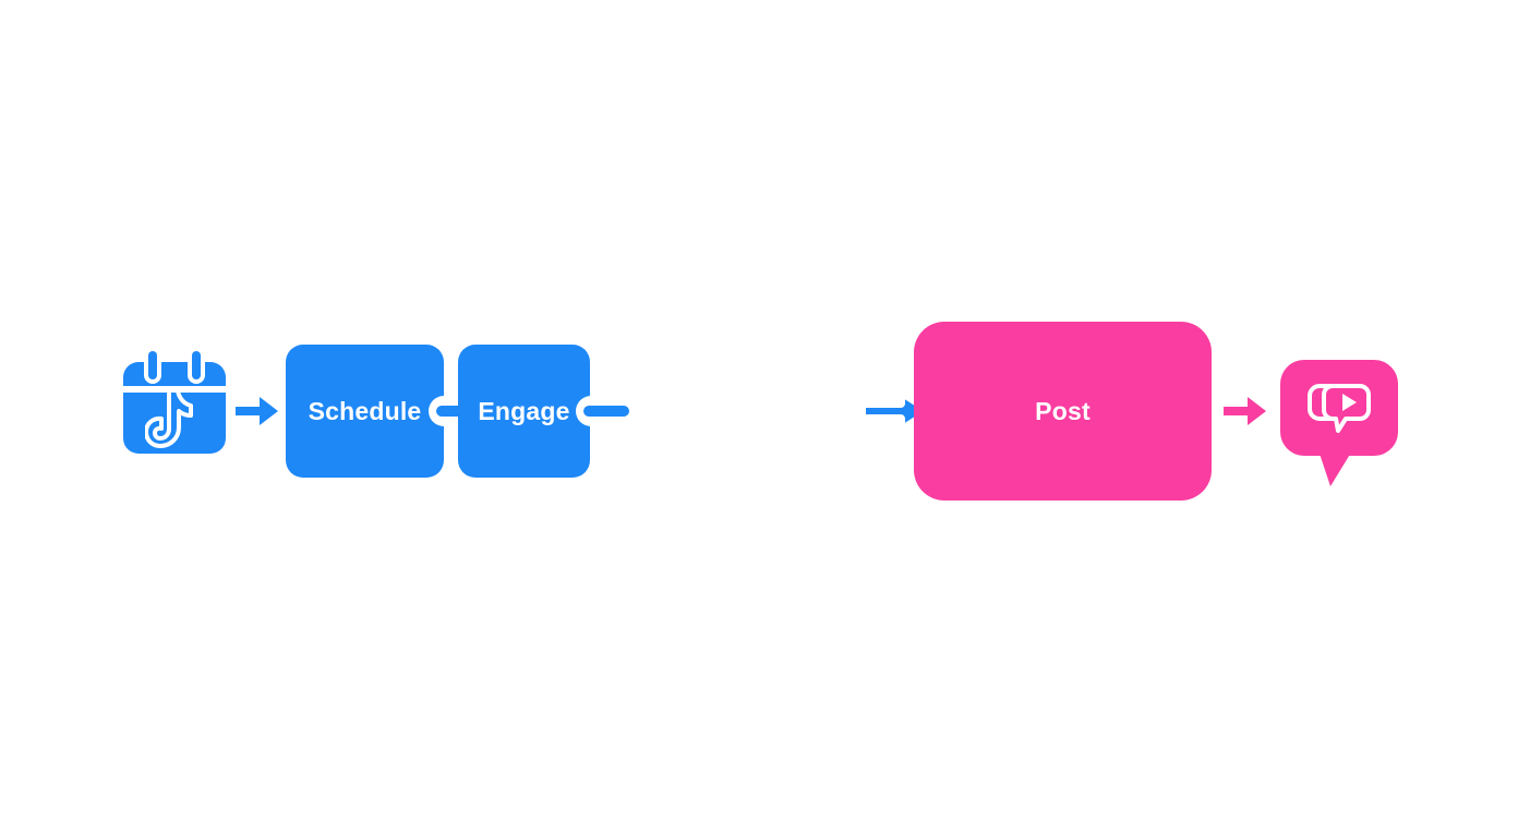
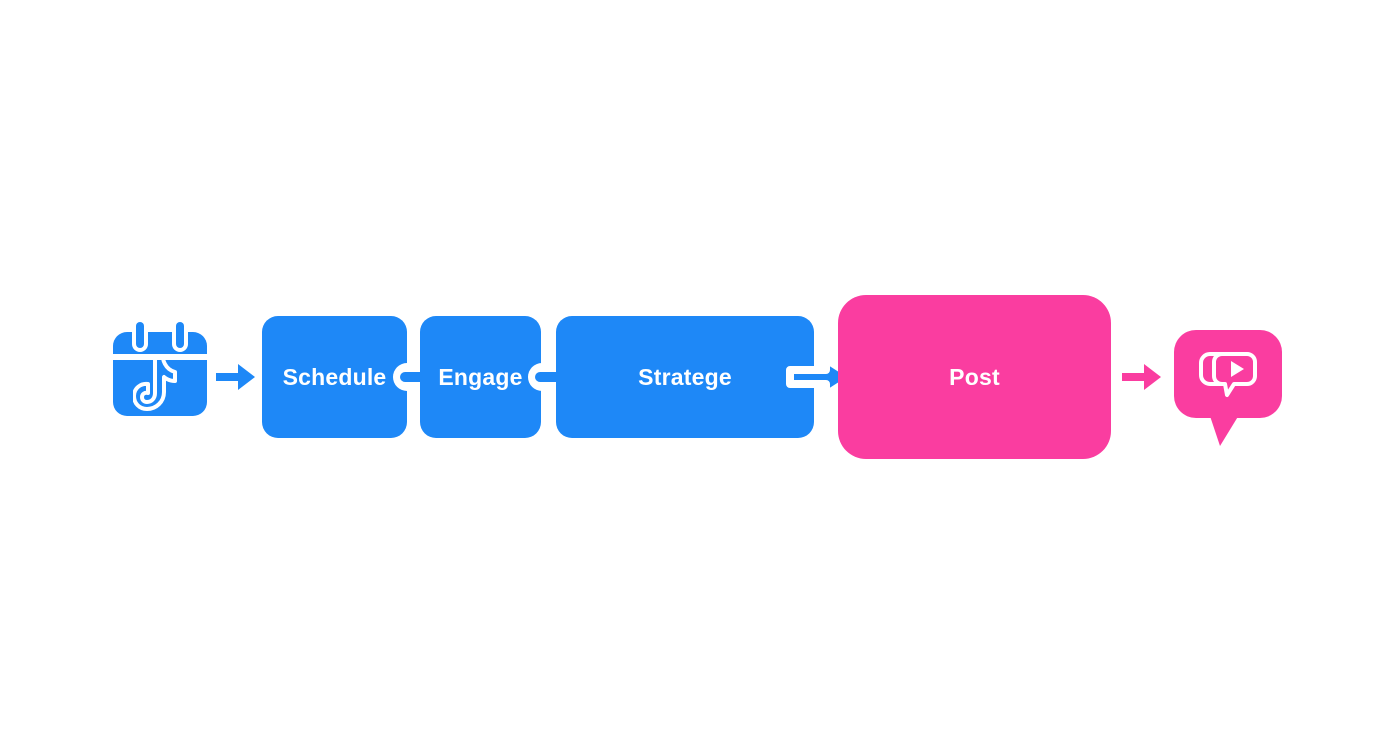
  Schedule
  Engage
+ Stratege
  Post
